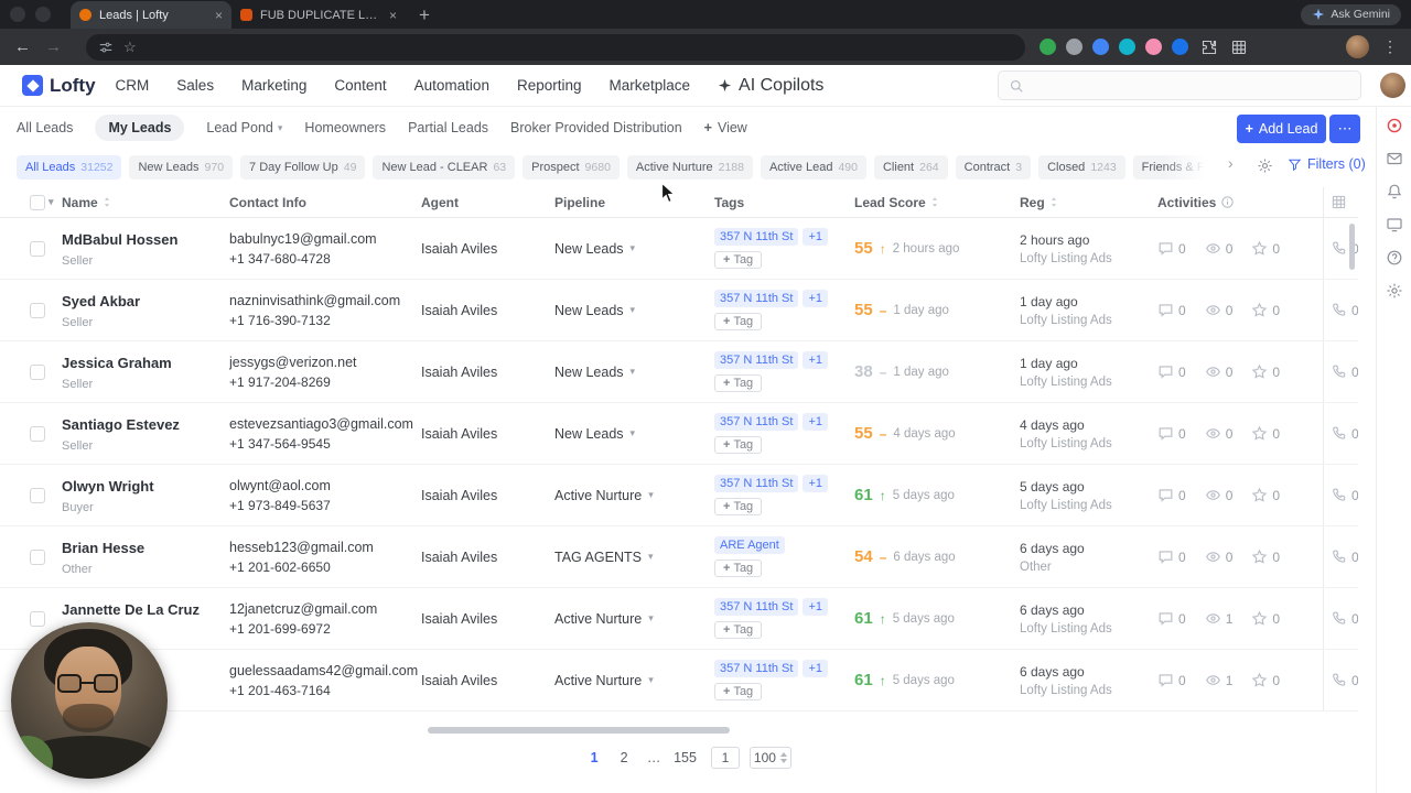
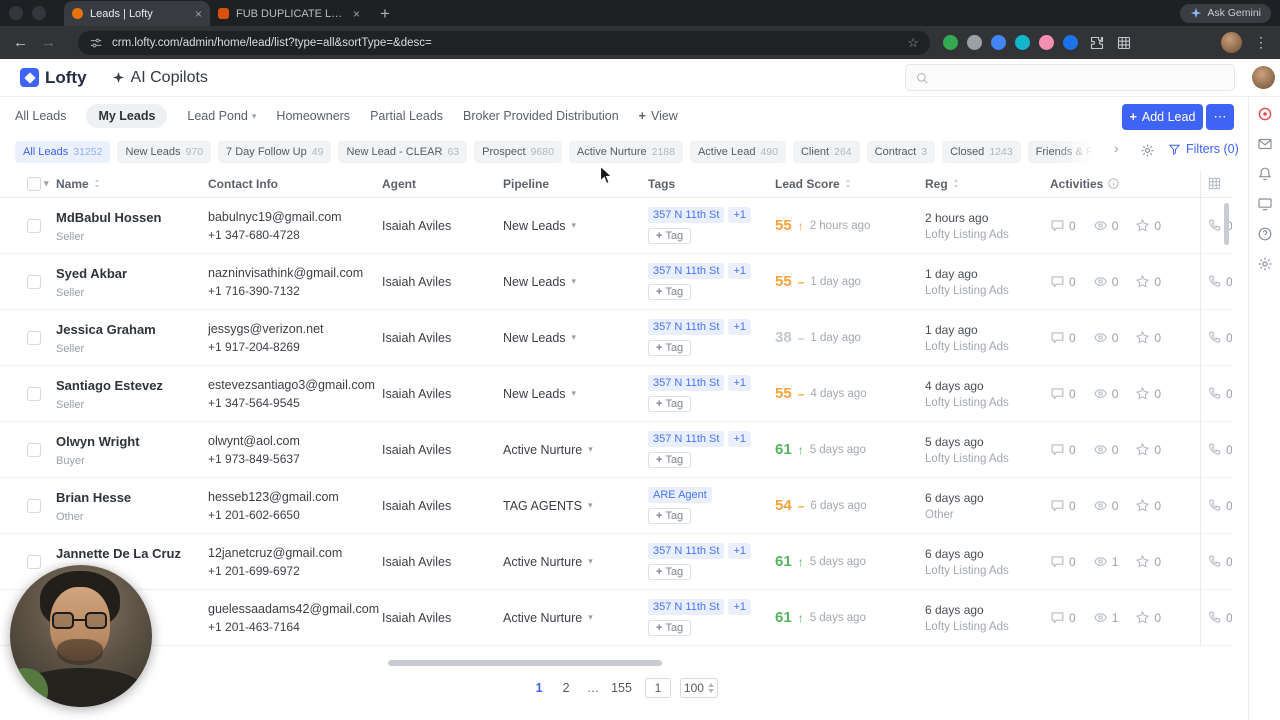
  Leads | Lofty
  ×
  FUB DUPLICATE LEA
  ×
  +
  Ask Gemini
  ←
  →
+ crm.lofty.com/admin/home/lead/list?type=all&sortType=&desc=
  ☆
  ⋮
  Lofty
- CRM
- Sales
- Marketing
- Content
- Automation
- Reporting
- Marketplace
  AI Copilots
  All Leads
  My Leads
  Lead Pond
  ▾
  Homeowners
  Partial Leads
  Broker Provided Distribution
  +
  View
  +
  Add Lead
  ⋯
  All Leads
  31252
  New Leads
  970
  7 Day Follow Up
  49
  New Lead - CLEAR
  63
  Prospect
  9680
  Active Nurture
  2188
  Active Lead
  490
  Client
  264
  Contract
  3
  Closed
  1243
  ›
  Filters (0)
  ▾
  Name
  Contact Info
  Agent
  Pipeline
  Tags
  Lead Score
  Reg
  Activities
  MdBabul Hossen
  Seller
  babulnyc19@gmail.com
  +1 347-680-4728
  Isaiah Aviles
  New Leads
  ▾
  357 N 11th St
  +1
  +
  Tag
  55
  ↑
  2 hours ago
  2 hours ago
  Lofty Listing Ads
  0
  0
  0
  0
  Syed Akbar
  Seller
  nazninvisathink@gmail.com
  +1 716-390-7132
  Isaiah Aviles
  New Leads
  ▾
  357 N 11th St
  +1
  +
  Tag
  55
  –
  1 day ago
  1 day ago
  Lofty Listing Ads
  0
  0
  0
  0
  Jessica Graham
  Seller
  jessygs@verizon.net
  +1 917-204-8269
  Isaiah Aviles
  New Leads
  ▾
  357 N 11th St
  +1
  +
  Tag
  38
  –
  1 day ago
  1 day ago
  Lofty Listing Ads
  0
  0
  0
  0
  Santiago Estevez
  Seller
  estevezsantiago3@gmail.com
  +1 347-564-9545
  Isaiah Aviles
  New Leads
  ▾
  357 N 11th St
  +1
  +
  Tag
  55
  –
  4 days ago
  4 days ago
  Lofty Listing Ads
  0
  0
  0
  0
  Olwyn Wright
  Buyer
  olwynt@aol.com
  +1 973-849-5637
  Isaiah Aviles
  Active Nurture
  ▾
  357 N 11th St
  +1
  +
  Tag
  61
  ↑
  5 days ago
  5 days ago
  Lofty Listing Ads
  0
  0
  0
  0
  Brian Hesse
  Other
  hesseb123@gmail.com
  +1 201-602-6650
  Isaiah Aviles
  TAG AGENTS
  ▾
  ARE Agent
  +
  Tag
  54
  –
  6 days ago
  6 days ago
  Other
  0
  0
  0
  0
  Jannette De La Cruz
  12janetcruz@gmail.com
  +1 201-699-6972
  Isaiah Aviles
  Active Nurture
  ▾
  357 N 11th St
  +1
  +
  Tag
  61
  ↑
  5 days ago
  6 days ago
  Lofty Listing Ads
  0
  1
  0
  0
  guelessaadams42@gmail.com
  +1 201-463-7164
  Isaiah Aviles
  Active Nurture
  ▾
  357 N 11th St
  +1
  +
  Tag
  61
  ↑
  5 days ago
  6 days ago
  Lofty Listing Ads
  0
  1
  0
  0
  1
  2
  …
  155
  1
  100
